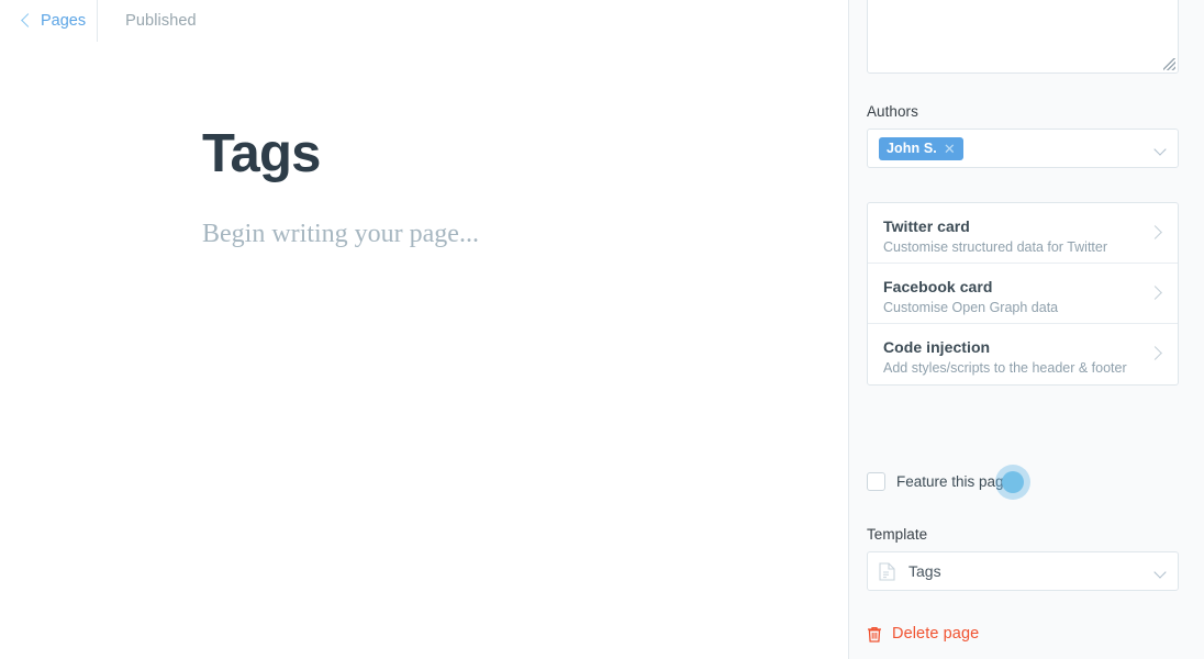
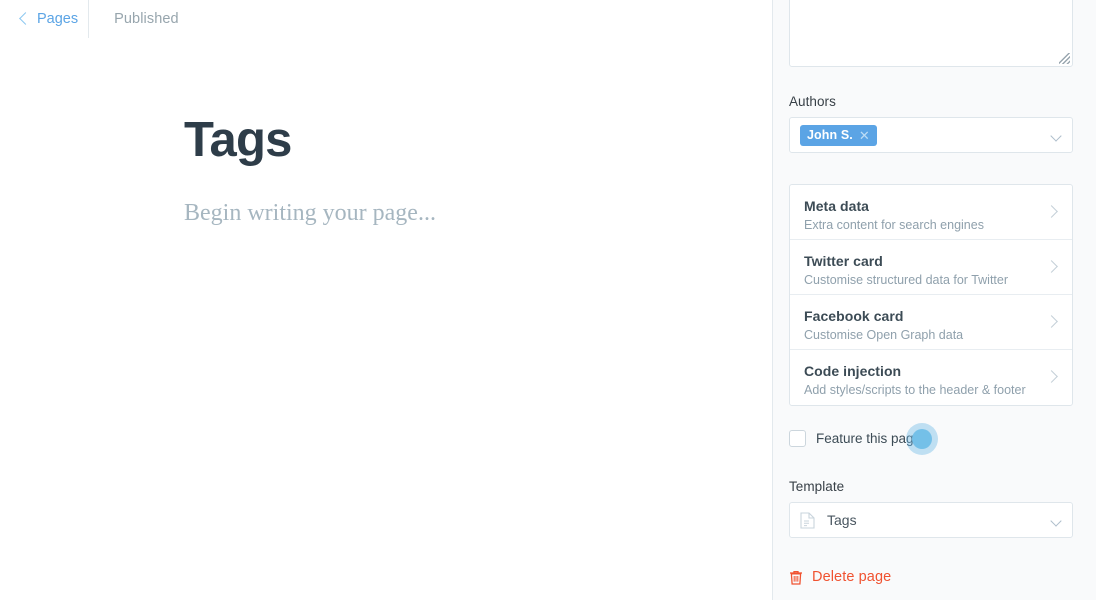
  Pages
  Published
  Tags
  Begin writing your page...
  Authors
  John S.
  ✕
+ Meta data
+ Extra content for search engines
  Twitter card
  Customise structured data for Twitter
  Facebook card
  Customise Open Graph data
  Code injection
  Add styles/scripts to the header & footer
  Feature this pa
  Template
  Tags
  Delete page
